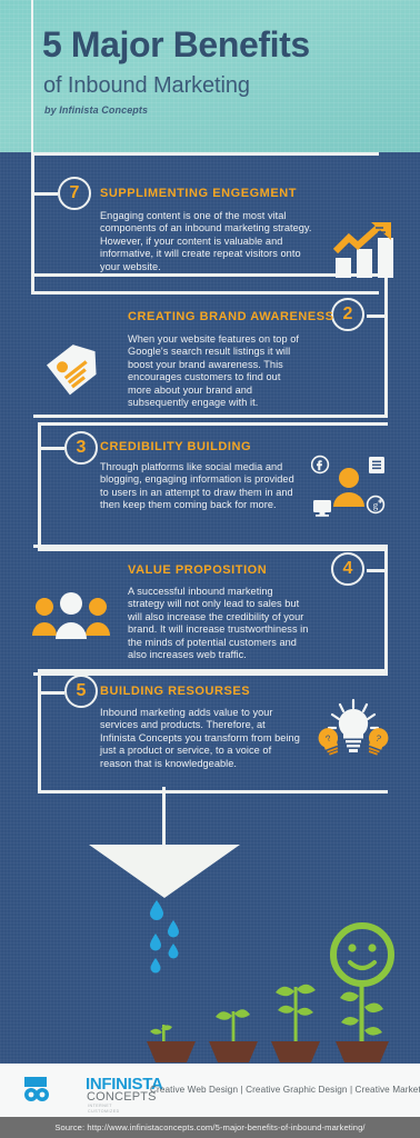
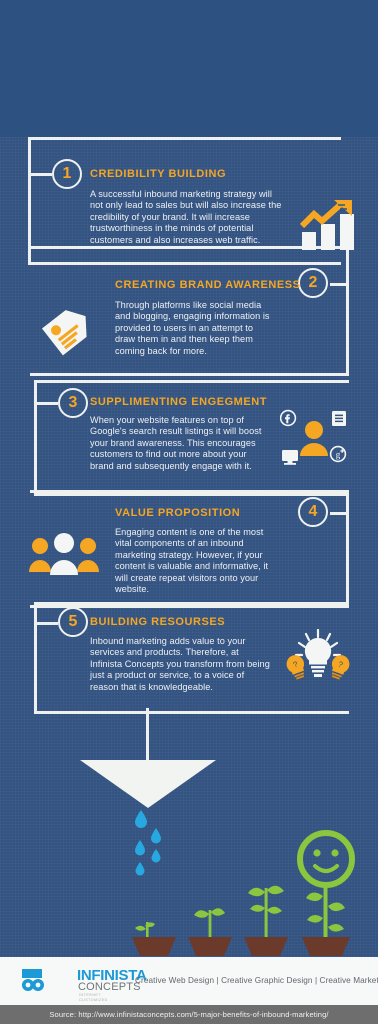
- 5 Major Benefits
- of Inbound Marketing
- by Infinista Concepts
- 7
+ 1
- SUPPLIMENTING ENGEGMENT
+ CREDIBILITY BUILDING
- Engaging content is one of the most vital components of an inbound marketing strategy. However, if your content is valuable and informative, it will create repeat visitors onto your website.
+ A successful inbound marketing strategy will not only lead to sales but will also increase the credibility of your brand. It will increase trustworthiness in the minds of potential customers and also increases web traffic.
  2
  CREATING BRAND AWARENESS
- When your website features on top of Google's search result listings it will boost your brand awareness. This encourages customers to find out more about your brand and subsequently engage with it.
+ Through platforms like social media and blogging, engaging information is provided to users in an attempt to draw them in and then keep them coming back for more.
  3
- CREDIBILITY BUILDING
+ SUPPLIMENTING ENGEGMENT
- Through platforms like social media and blogging, engaging information is provided to users in an attempt to draw them in and then keep them coming back for more.
+ When your website features on top of Google's search result listings it will boost your brand awareness. This encourages customers to find out more about your brand and subsequently engage with it.
  g
  4
  VALUE PROPOSITION
- A successful inbound marketing strategy will not only lead to sales but will also increase the credibility of your brand. It will increase trustworthiness in the minds of potential customers and also increases web traffic.
+ Engaging content is one of the most vital components of an inbound marketing strategy. However, if your content is valuable and informative, it will create repeat visitors onto your website.
  5
  BUILDING RESOURSES
  Inbound marketing adds value to your services and products. Therefore, at Infinista Concepts you transform from being just a product or service, to a voice of reason that is knowledgeable.
  INFINISTA
  CONCEPTS
  Creative Web Design | Creative Graphic Design | Creative Marke
  Source: http://www.infinistaconcepts.com/5-major-benefits-of-inbound-marketing/
